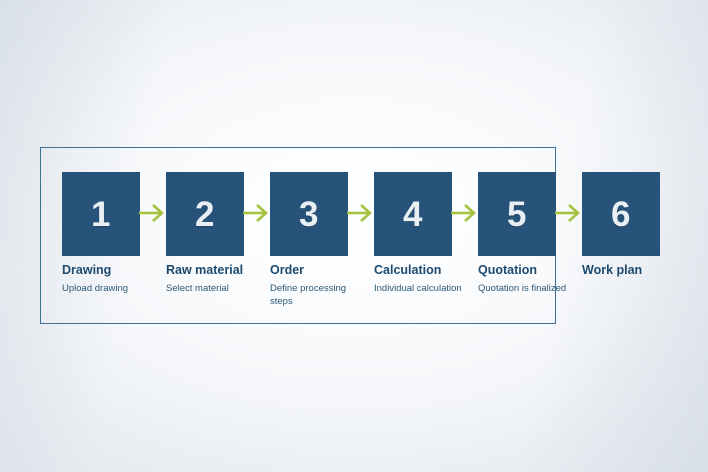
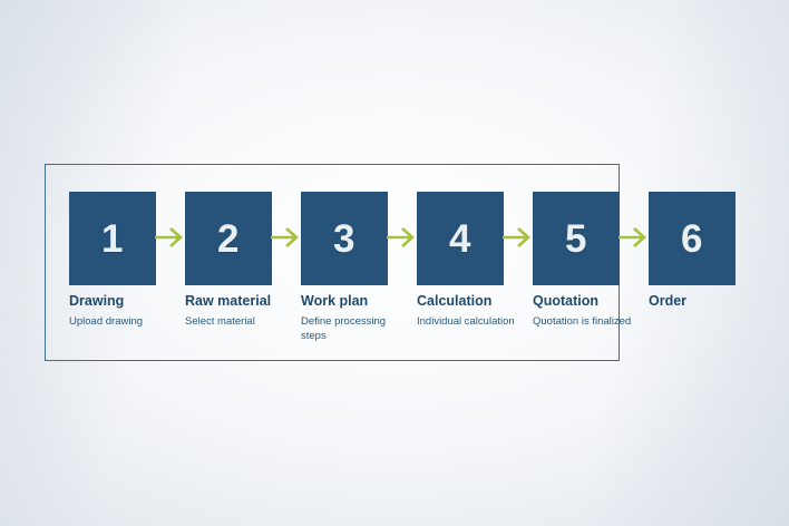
  1
  Drawing
  Upload drawing
  2
  Raw material
  Select material
  3
- Order
+ Work plan
  Define processing steps
  4
  Calculation
  Individual calculation
  5
  Quotation
  Quotation is finalized
  6
- Work plan
+ Order
